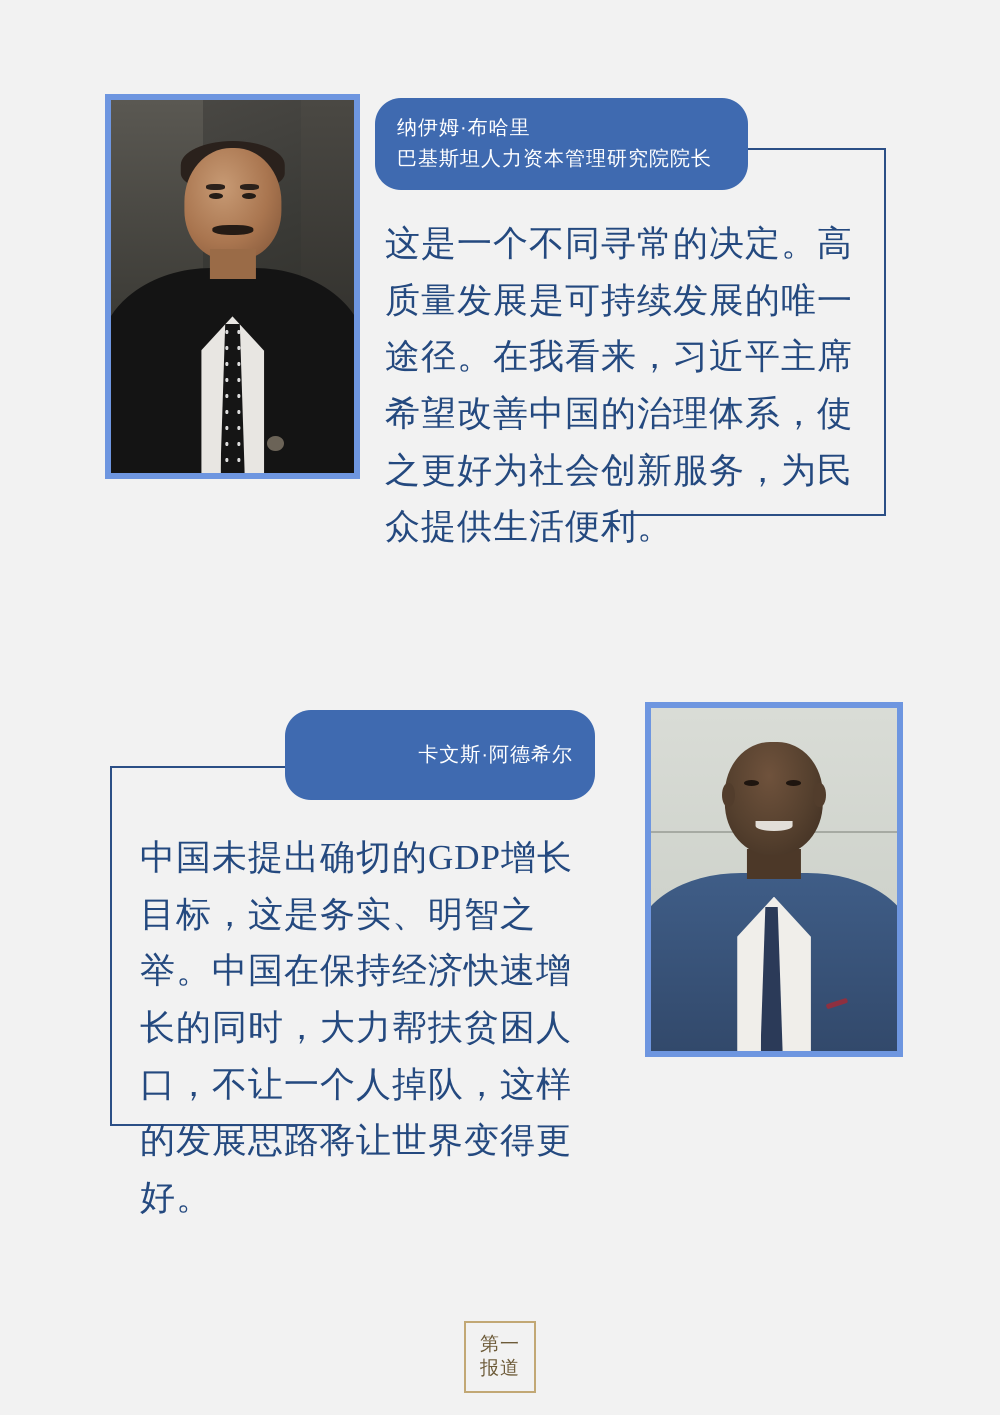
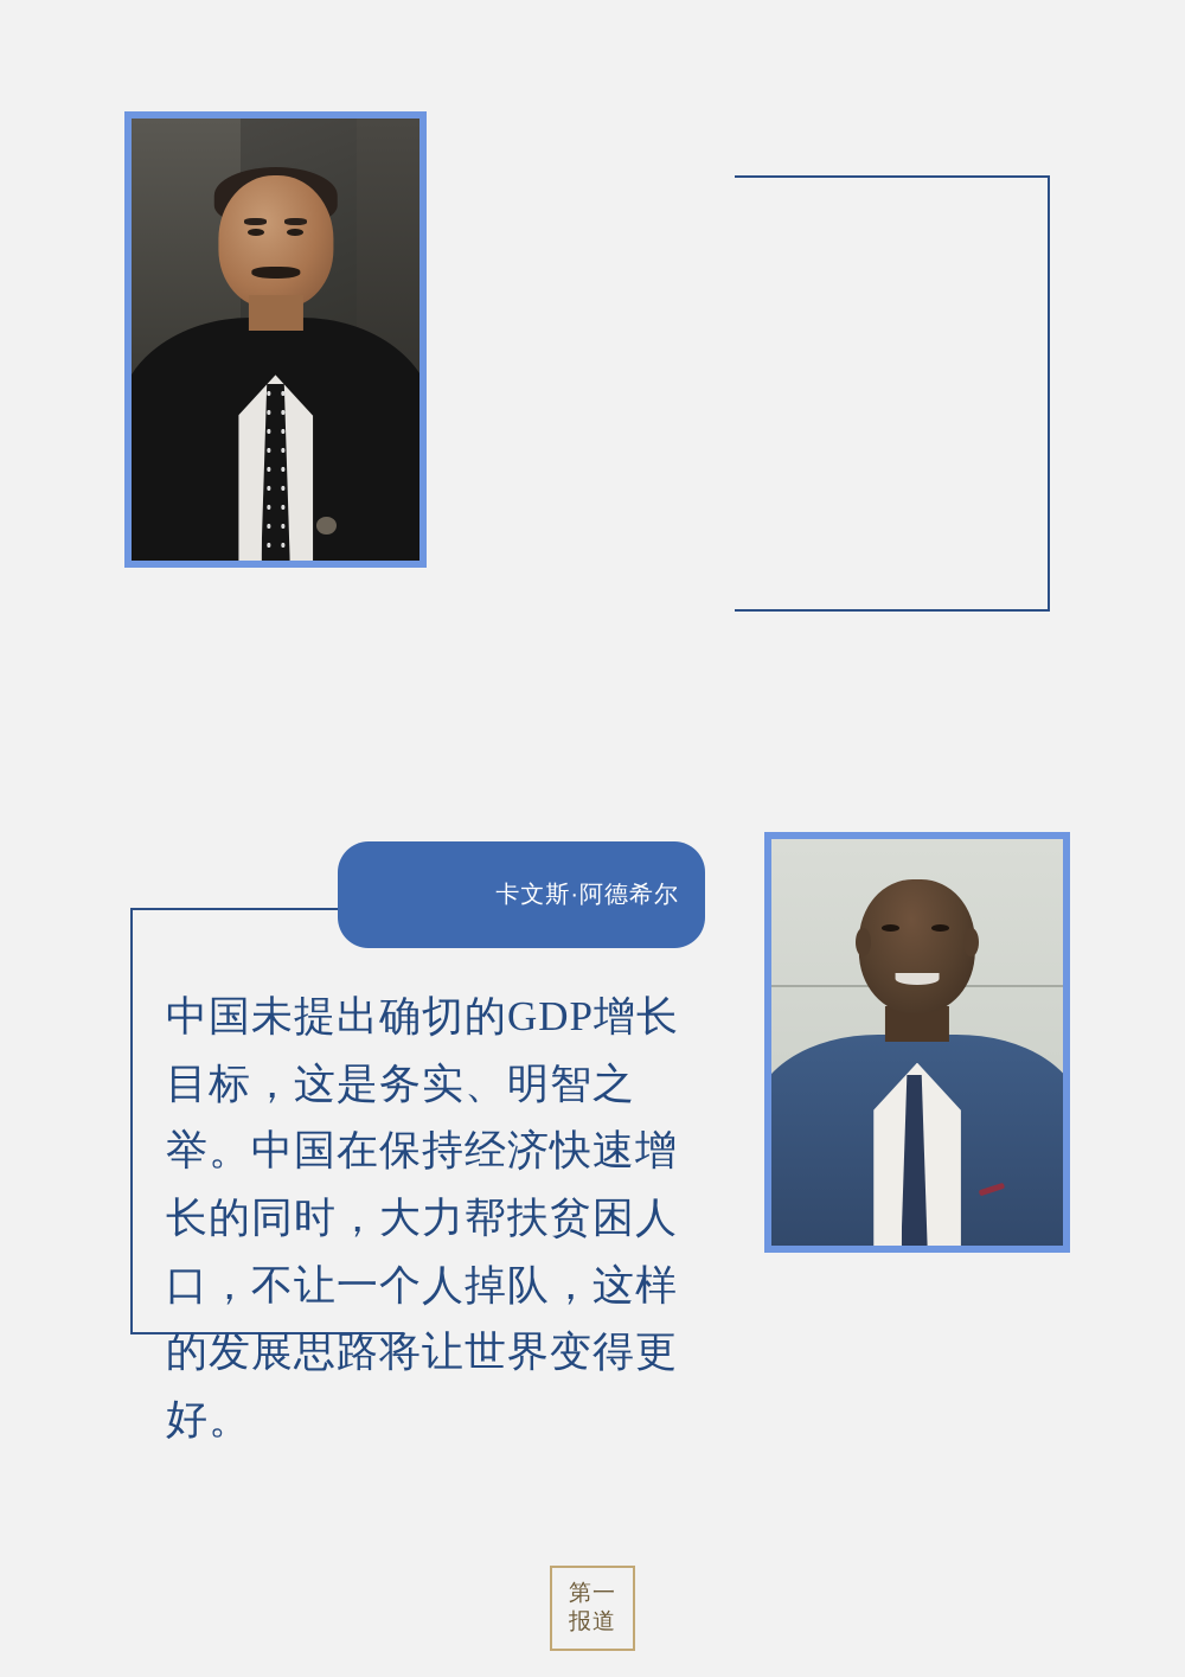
- 纳伊姆·布哈里
- 巴基斯坦人力资本管理研究院院长
- 这是一个不同寻常的决定。高质量发展是可持续发展的唯一途径。在我看来，习近平主席希望改善中国的治理体系，使之更好为社会创新服务，为民众提供生活便利。
  卡文斯·阿德希尔
  中国未提出确切的GDP增长目标，这是务实、明智之举。中国在保持经济快速增长的同时，大力帮扶贫困人口，不让一个人掉队，这样的发展思路将让世界变得更好。
  第一
  报道
